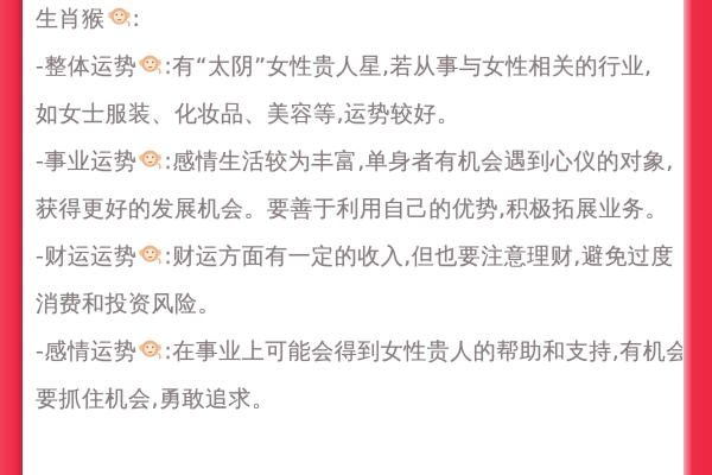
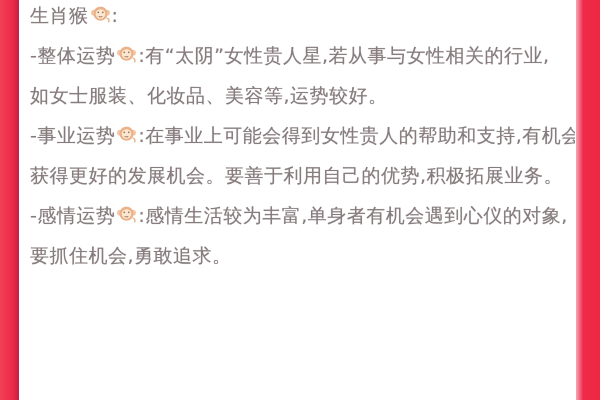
  生肖猴 :
  -整体运势 :有“太阴”女性贵人星,若从事与女性相关的行业,
  如女士服装、化妆品、美容等,运势较好。
- -事业运势 :感情生活较为丰富,单身者有机会遇到心仪的对象,
+ -事业运势 :在事业上可能会得到女性贵人的帮助和支持,有机会
  获得更好的发展机会。要善于利用自己的优势,积极拓展业务。
- -财运运势 :财运方面有一定的收入,但也要注意理财,避免过度
- 消费和投资风险。
- -感情运势 :在事业上可能会得到女性贵人的帮助和支持,有机会
+ -感情运势 :感情生活较为丰富,单身者有机会遇到心仪的对象,
  要抓住机会,勇敢追求。
